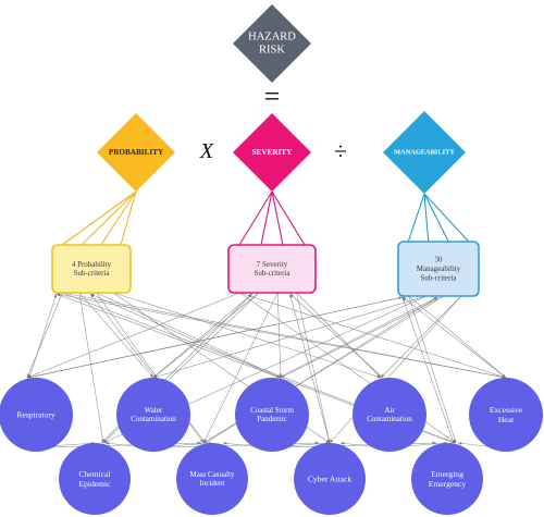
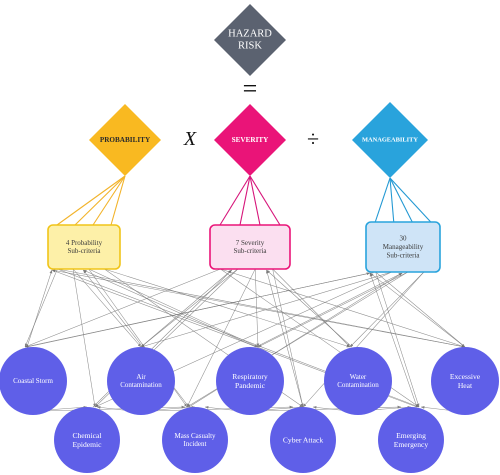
  HAZARD
  RISK
  PROBABILITY
  SEVERITY
  4 Probability
  Sub-criteria
  7 Severity
  Sub-criteria
  30
  Manageability
  Sub-criteria
- Respiratory
+ Coastal Storm
- Water
+ Air
  Contamination
- Coastal Storm
+ Respiratory
  Pandemic
- Air
+ Water
  Contamination
  Excessive
  Heat
  Chemical
  Epidemic
  Mass Casualty
  Incident
  Cyber Attack
  Emerging
  Emergency
  =
  X
  ÷
